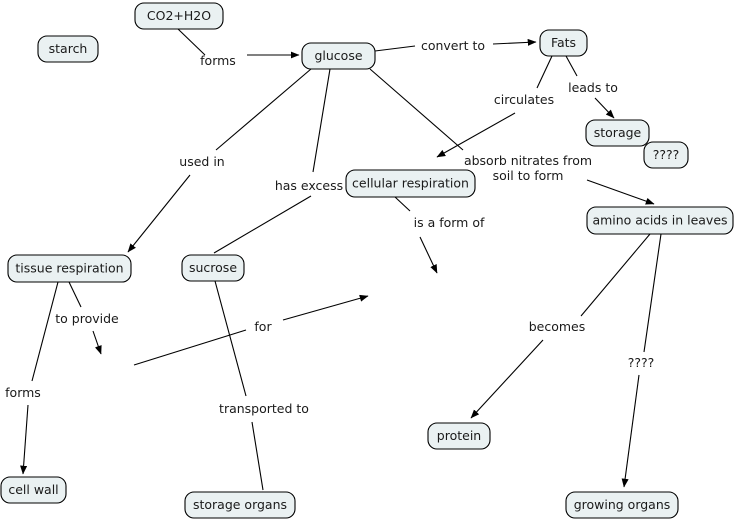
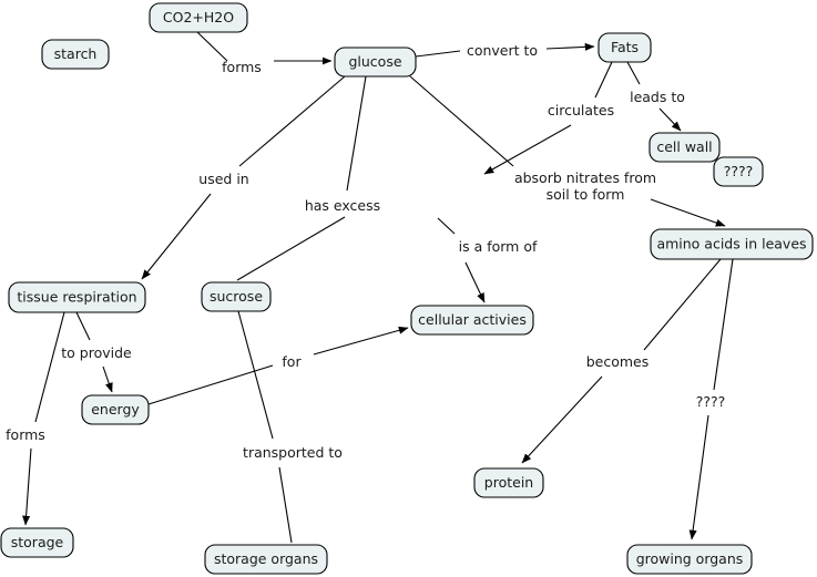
  CO2+H2O
  starch
  glucose
  Fats
- storage
+ cell wall
  ????
- cellular respiration
  amino acids in leaves
  tissue respiration
  sucrose
+ cellular activies
+ energy
  protein
- cell wall
+ storage
  storage organs
  growing organs
  forms
  convert to
  used in
  has excess
  absorb nitrates from soil to form
  circulates
  leads to
  is a form of
  to provide
  forms
  for
  transported to
  becomes
  ????
